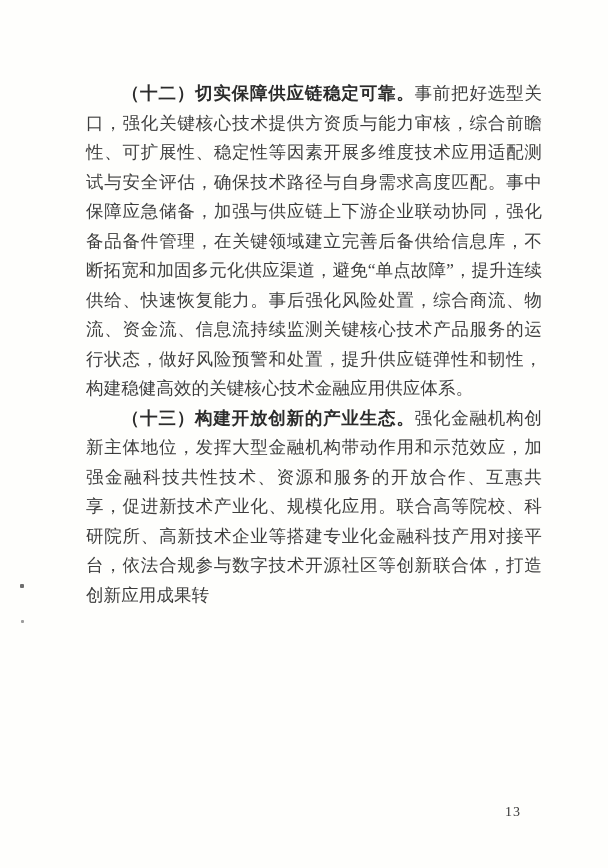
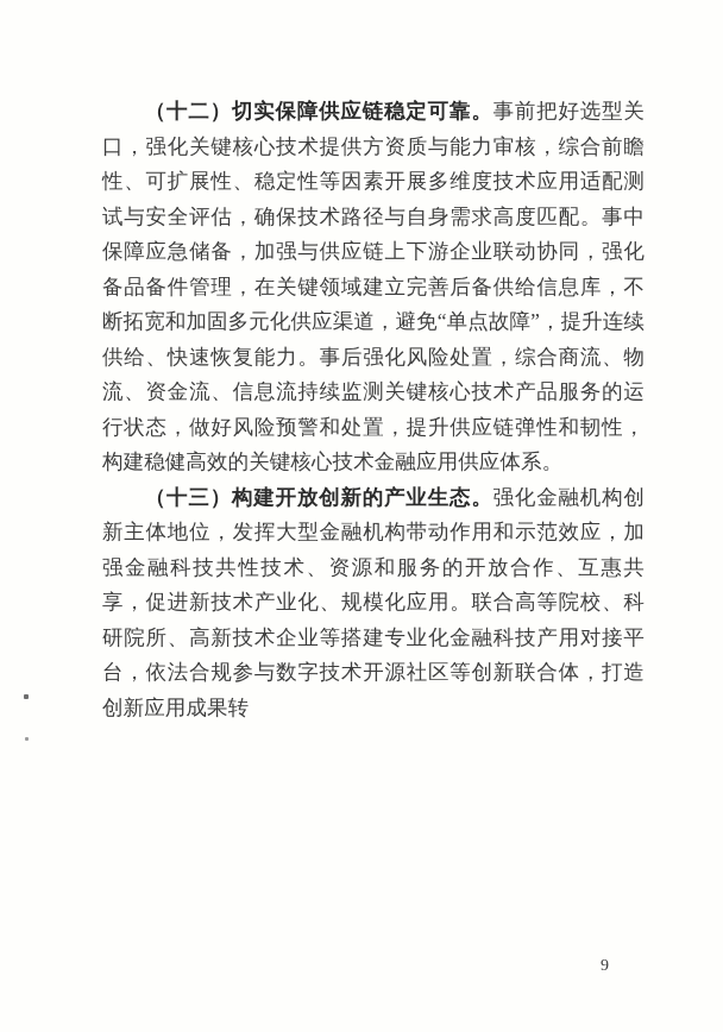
  （十二）切实保障供应链稳定可靠。事前把好选型关口，强化关键核心技术提供方资质与能力审核，综合前瞻性、可扩展性、稳定性等因素开展多维度技术应用适配测试与安全评估，确保技术路径与自身需求高度匹配。事中保障应急储备，加强与供应链上下游企业联动协同，强化备品备件管理，在关键领域建立完善后备供给信息库，不断拓宽和加固多元化供应渠道，避免“单点故障”，提升连续供给、快速恢复能力。事后强化风险处置，综合商流、物流、资金流、信息流持续监测关键核心技术产品服务的运行状态，做好风险预警和处置，提升供应链弹性和韧性，构建稳健高效的关键核心技术金融应用供应体系。
  （十三）构建开放创新的产业生态。强化金融机构创新主体地位，发挥大型金融机构带动作用和示范效应，加强金融科技共性技术、资源和服务的开放合作、互惠共享，促进新技术产业化、规模化应用。联合高等院校、科研院所、高新技术企业等搭建专业化金融科技产用对接平台，依法合规参与数字技术开源社区等创新联合体，打造创新应用成果转
- 13
+ 9
